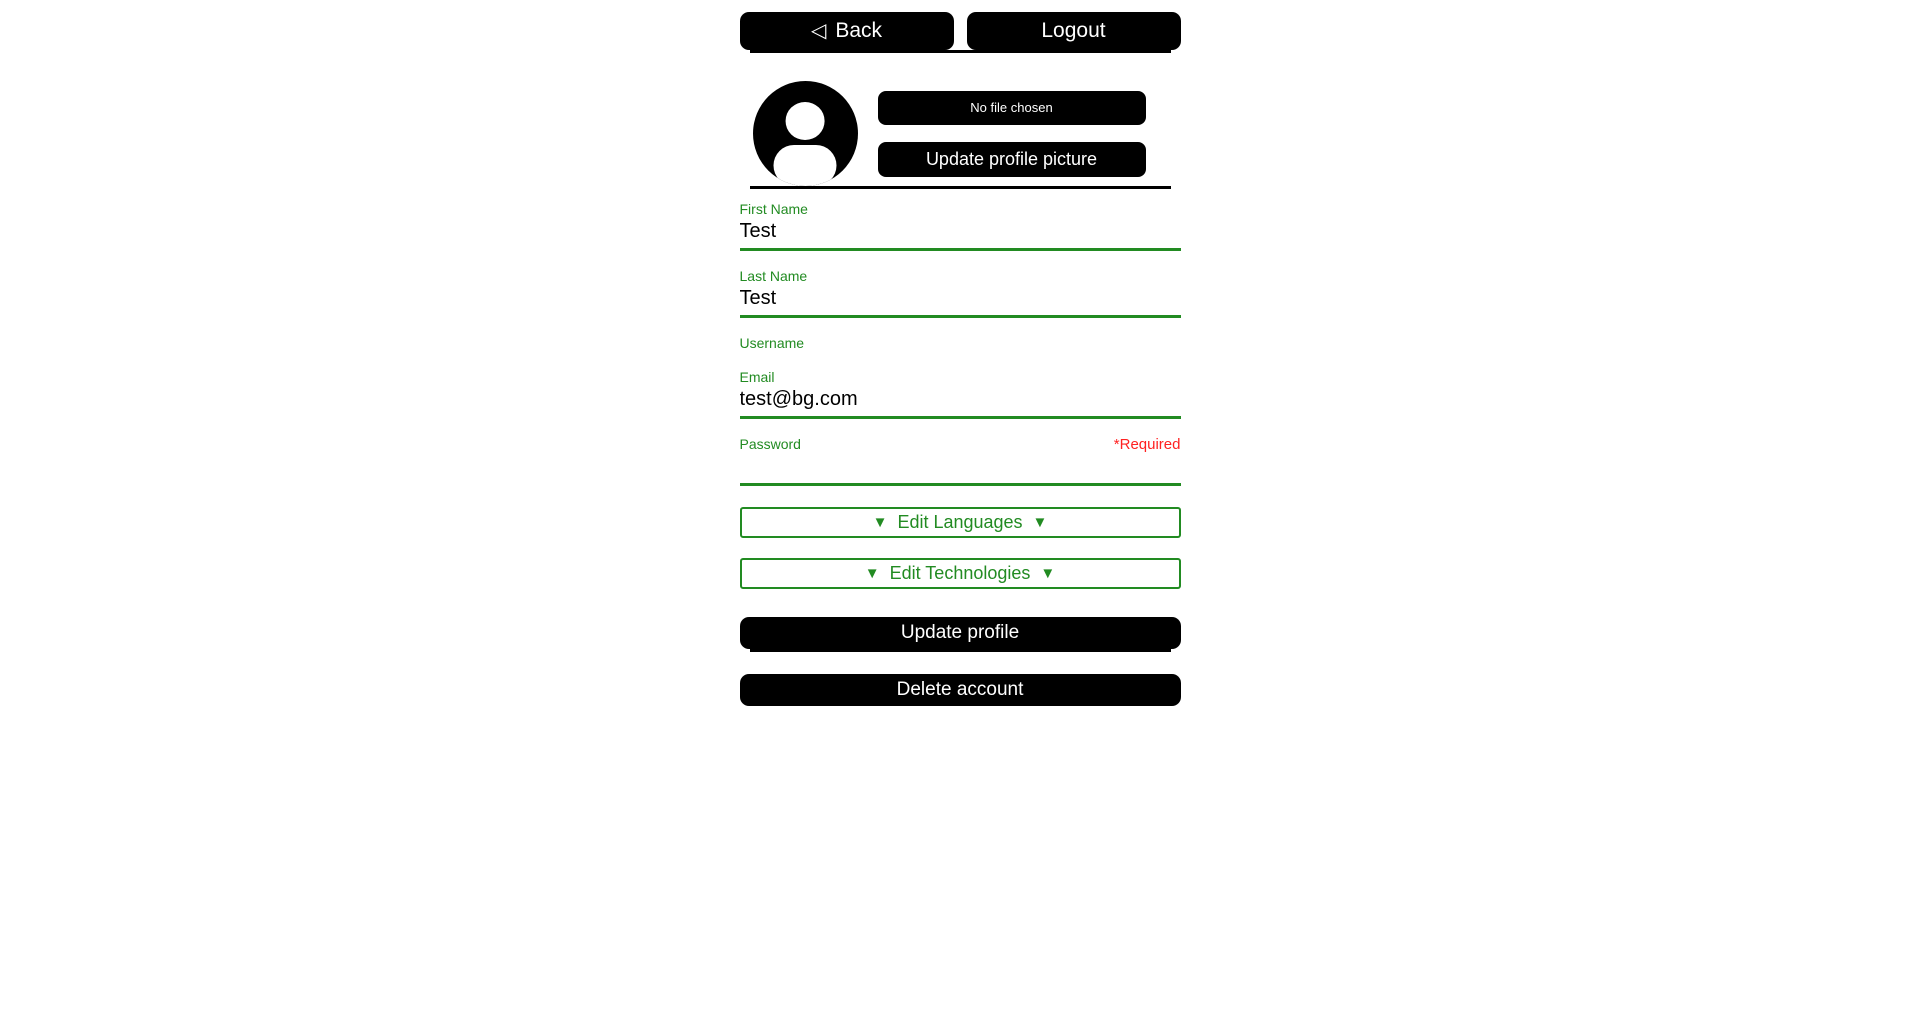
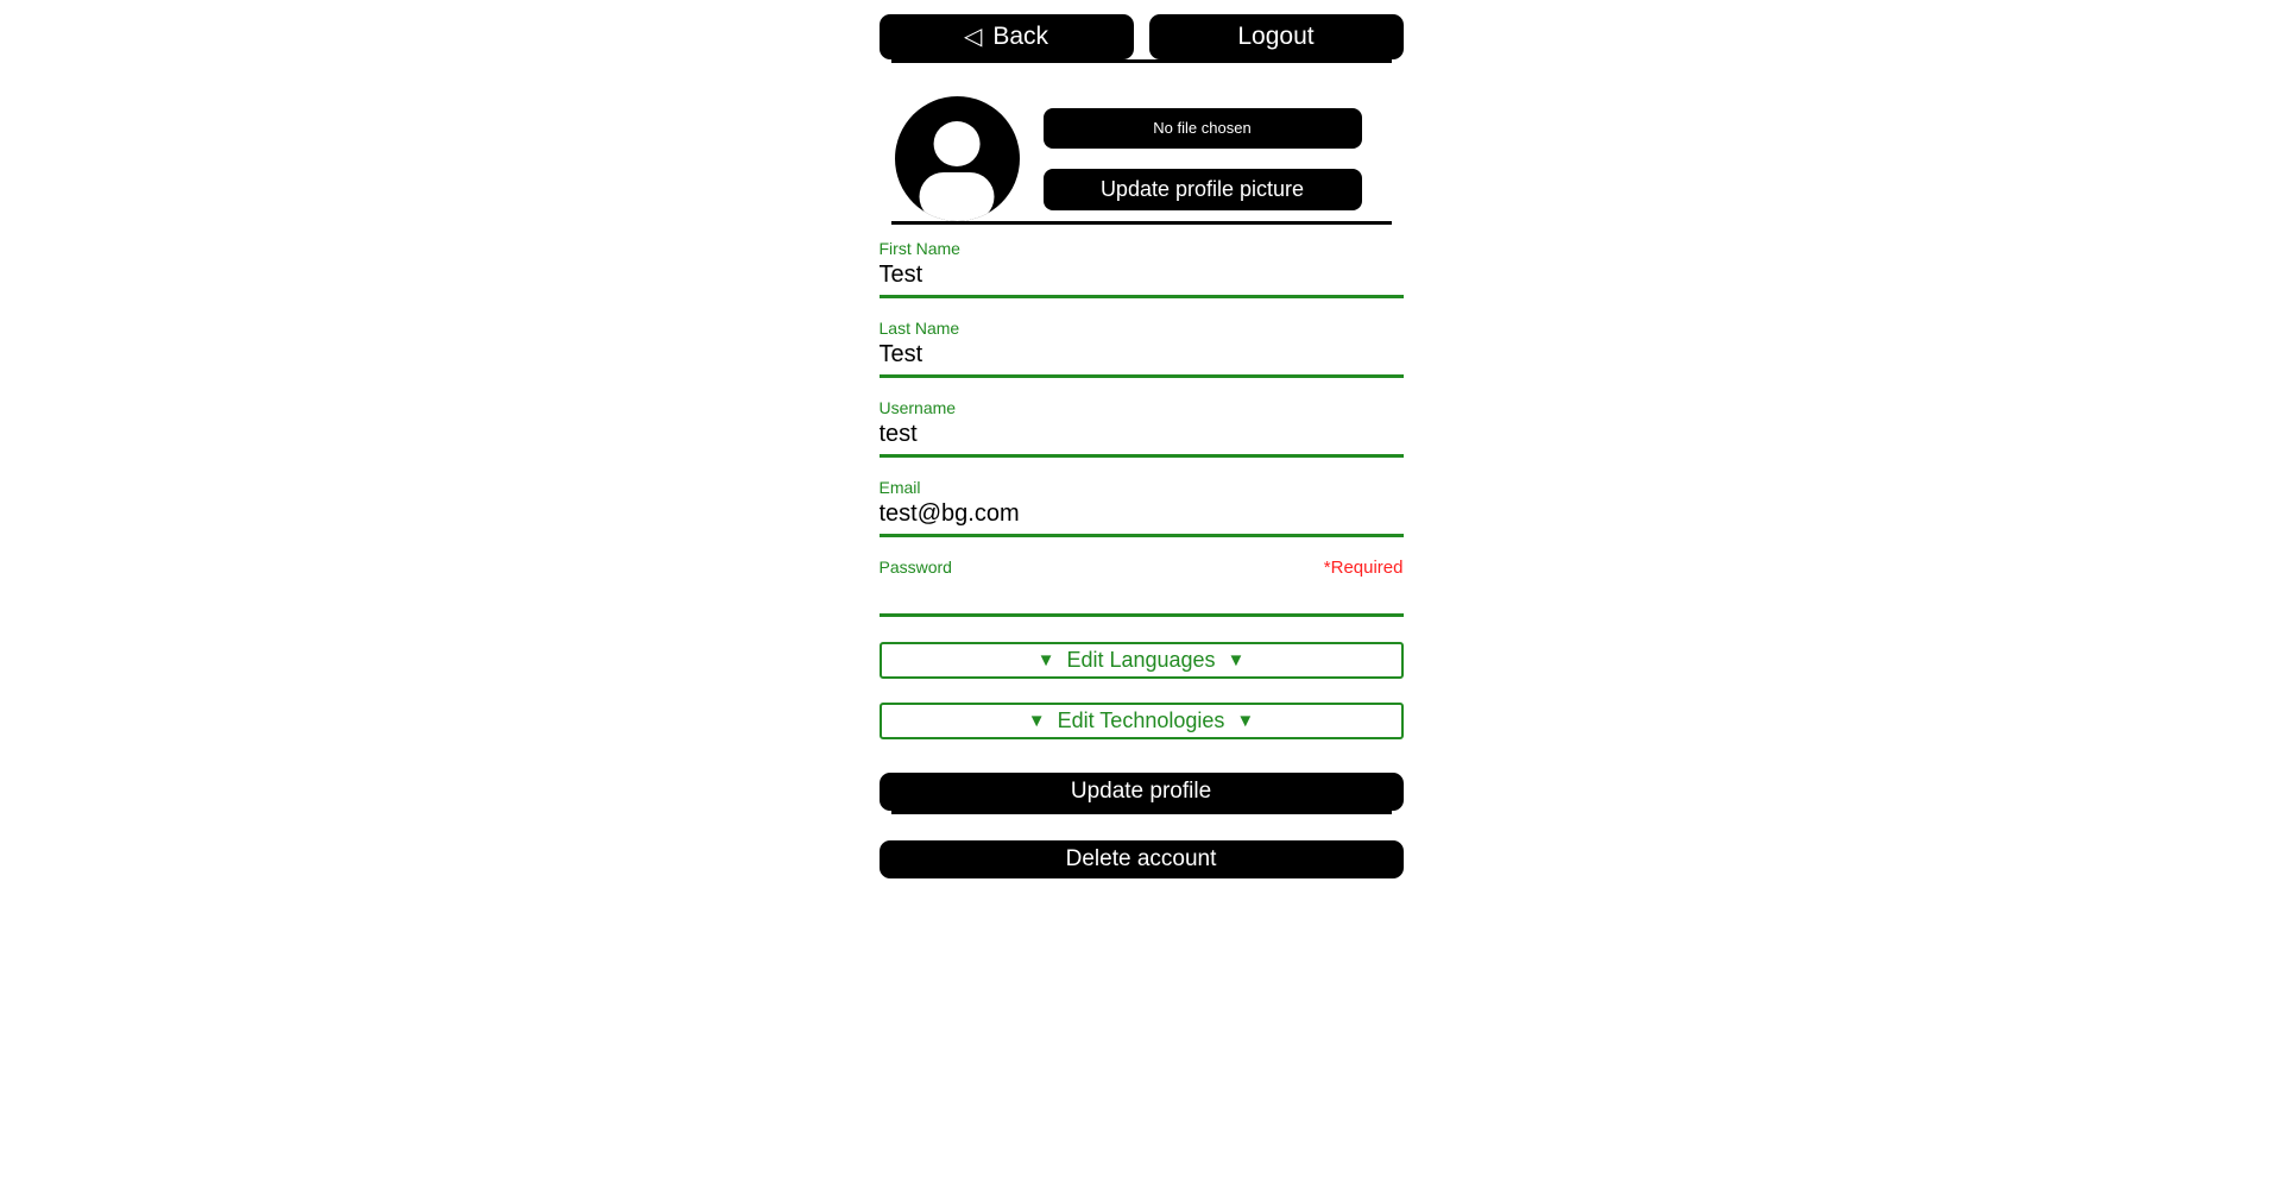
  ◁
  Back
  Logout
  No file chosen
  Update profile picture
  First Name
  Test
  Last Name
  Test
  Username
+ test
  Email
  test@bg.com
  Password
  *Required
  ▼
  Edit Languages
  ▼
  ▼
  Edit Technologies
  ▼
  Update profile
  Delete account
